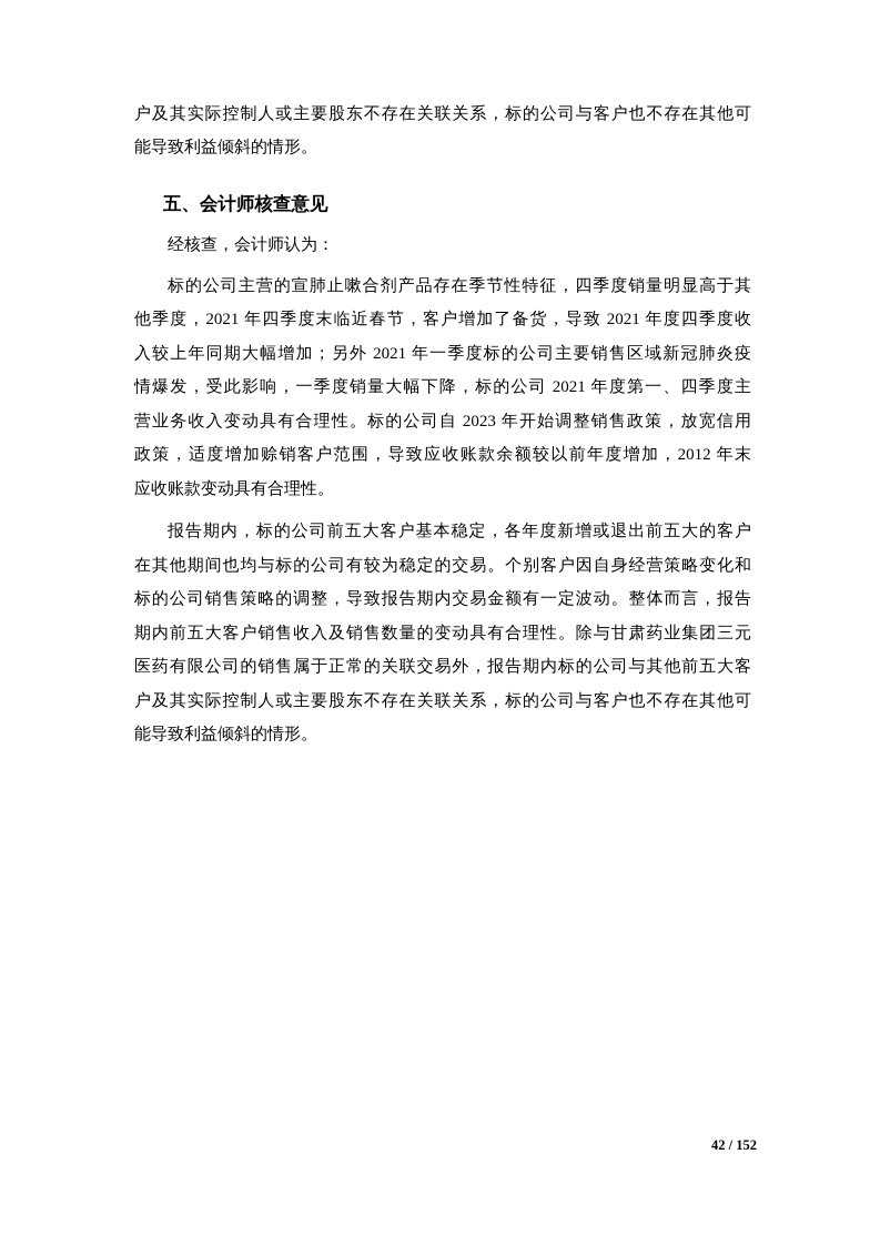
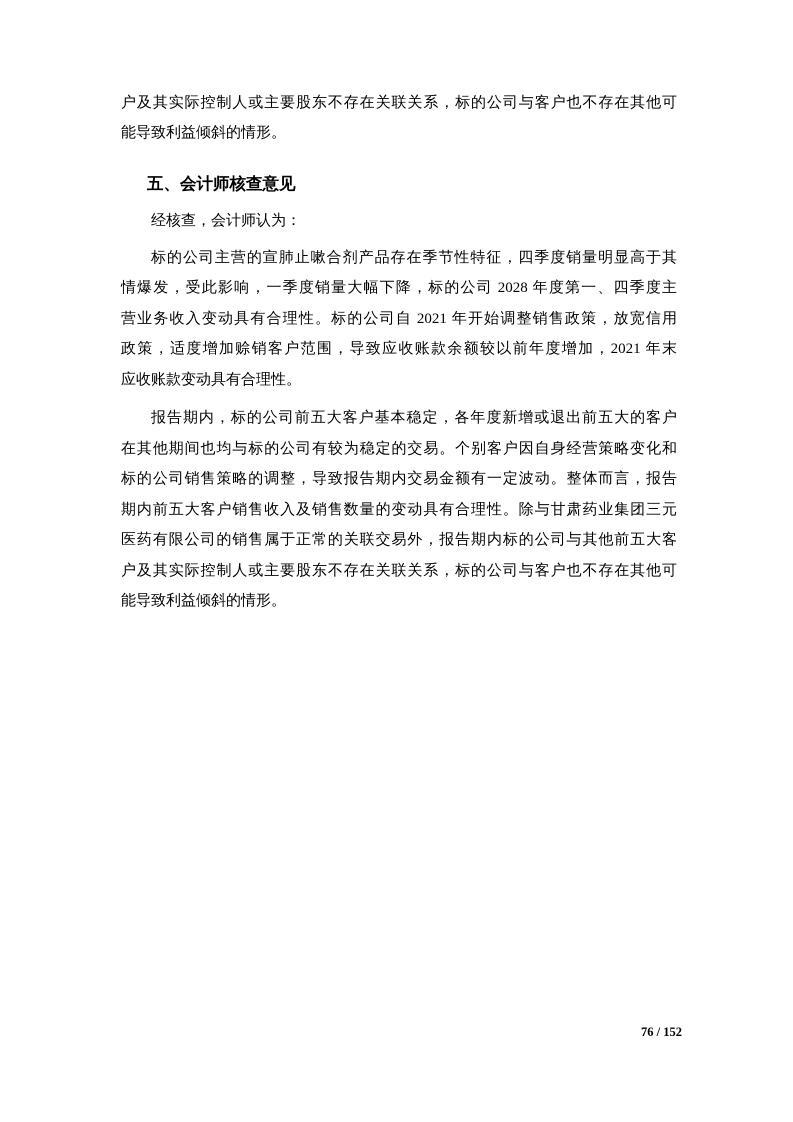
  户及其实际控制人或主要股东不存在关联关系，标的公司与客户也不存在其他可
  能导致利益倾斜的情形。
  五、会计师核查意见
  经核查，会计师认为：
  标的公司主营的宣肺止嗽合剂产品存在季节性特征，四季度销量明显高于其
- 他季度，2021 年四季度末临近春节，客户增加了备货，导致 2021 年度四季度收
- 入较上年同期大幅增加；另外 2021 年一季度标的公司主要销售区域新冠肺炎疫
- 情爆发，受此影响，一季度销量大幅下降，标的公司 2021 年度第一、四季度主
+ 情爆发，受此影响，一季度销量大幅下降，标的公司 2028 年度第一、四季度主
- 营业务收入变动具有合理性。标的公司自 2023 年开始调整销售政策，放宽信用
+ 营业务收入变动具有合理性。标的公司自 2021 年开始调整销售政策，放宽信用
- 政策，适度增加赊销客户范围，导致应收账款余额较以前年度增加，2012 年末
+ 政策，适度增加赊销客户范围，导致应收账款余额较以前年度增加，2021 年末
  应收账款变动具有合理性。
  报告期内，标的公司前五大客户基本稳定，各年度新增或退出前五大的客户
  在其他期间也均与标的公司有较为稳定的交易。个别客户因自身经营策略变化和
  标的公司销售策略的调整，导致报告期内交易金额有一定波动。整体而言，报告
  期内前五大客户销售收入及销售数量的变动具有合理性。除与甘肃药业集团三元
  医药有限公司的销售属于正常的关联交易外，报告期内标的公司与其他前五大客
  户及其实际控制人或主要股东不存在关联关系，标的公司与客户也不存在其他可
  能导致利益倾斜的情形。
- 42 / 152
+ 76 / 152
